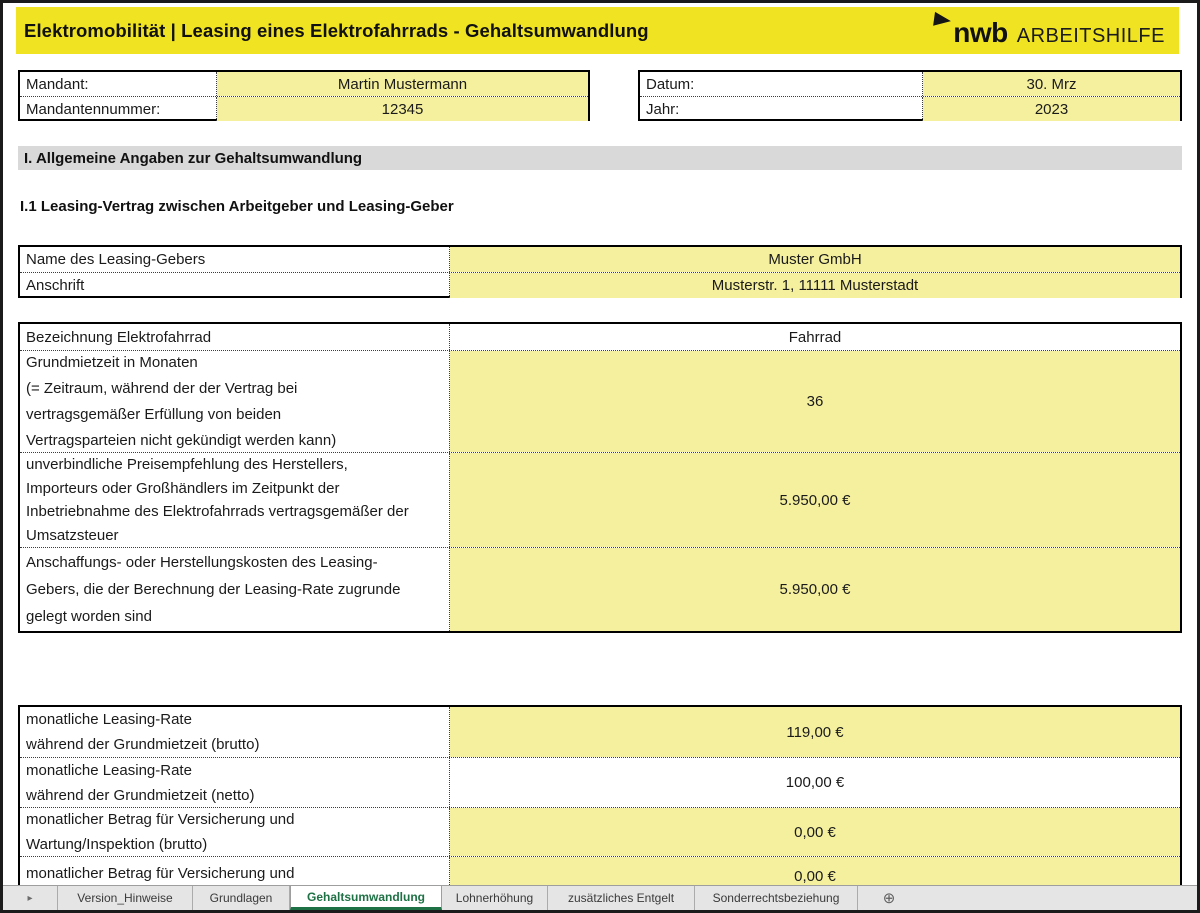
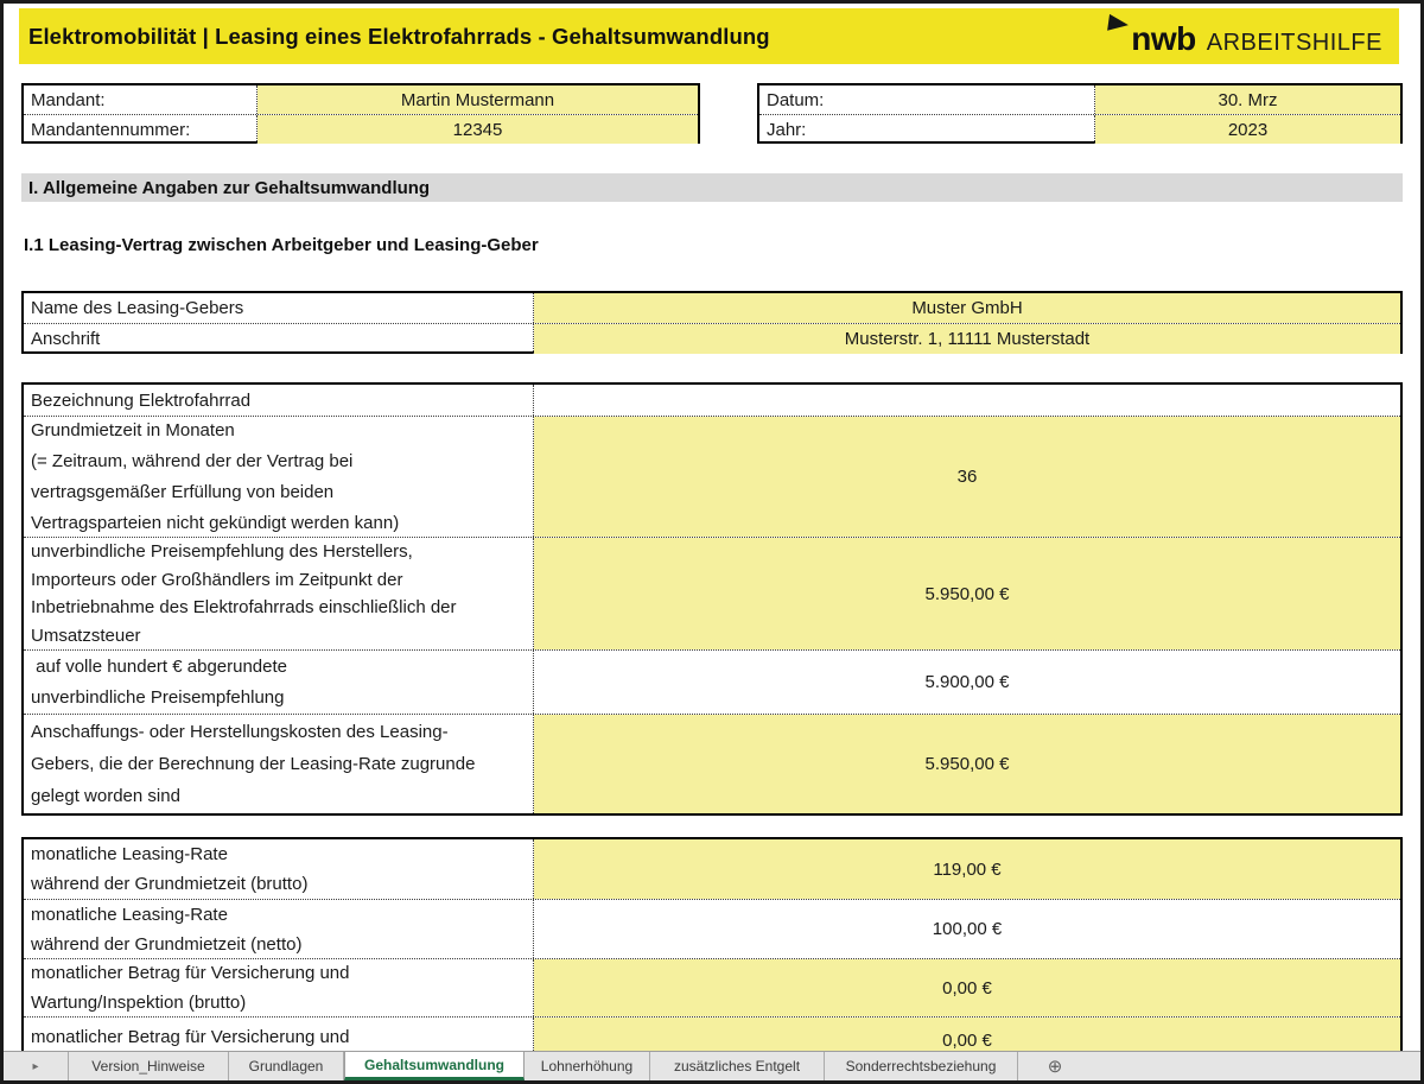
  Elektromobilität | Leasing eines Elektrofahrrads - Gehaltsumwandlung
  nwb
  ARBEITSHILFE
  Mandant:
  Martin Mustermann
  Mandantennummer:
  12345
  Datum:
  30. Mrz
  Jahr:
  2023
  I. Allgemeine Angaben zur Gehaltsumwandlung
  I.1 Leasing-Vertrag zwischen Arbeitgeber und Leasing-Geber
  Name des Leasing-Gebers
  Muster GmbH
  Anschrift
  Musterstr. 1, 11111 Musterstadt
  Bezeichnung Elektrofahrrad
- Fahrrad
  Grundmietzeit in Monaten
  (= Zeitraum, während der der Vertrag bei
  vertragsgemäßer Erfüllung von beiden
  Vertragsparteien nicht gekündigt werden kann)
  36
  unverbindliche Preisempfehlung des Herstellers,
  Importeurs oder Großhändlers im Zeitpunkt der
- Inbetriebnahme des Elektrofahrrads vertragsgemäßer der
+ Inbetriebnahme des Elektrofahrrads einschließlich der
  Umsatzsteuer
  5.950,00 €
+ auf volle hundert € abgerundete
+ unverbindliche Preisempfehlung
+ 5.900,00 €
  Anschaffungs- oder Herstellungskosten des Leasing-
  Gebers, die der Berechnung der Leasing-Rate zugrunde
  gelegt worden sind
  5.950,00 €
  monatliche Leasing-Rate
  während der Grundmietzeit (brutto)
  119,00 €
  monatliche Leasing-Rate
  während der Grundmietzeit (netto)
  100,00 €
  monatlicher Betrag für Versicherung und
  Wartung/Inspektion (brutto)
  0,00 €
  monatlicher Betrag für Versicherung und
  0,00 €
  ▸
  Version_Hinweise
  Grundlagen
  Gehaltsumwandlung
  Lohnerhöhung
  zusätzliches Entgelt
  Sonderrechtsbeziehung
  ⊕
